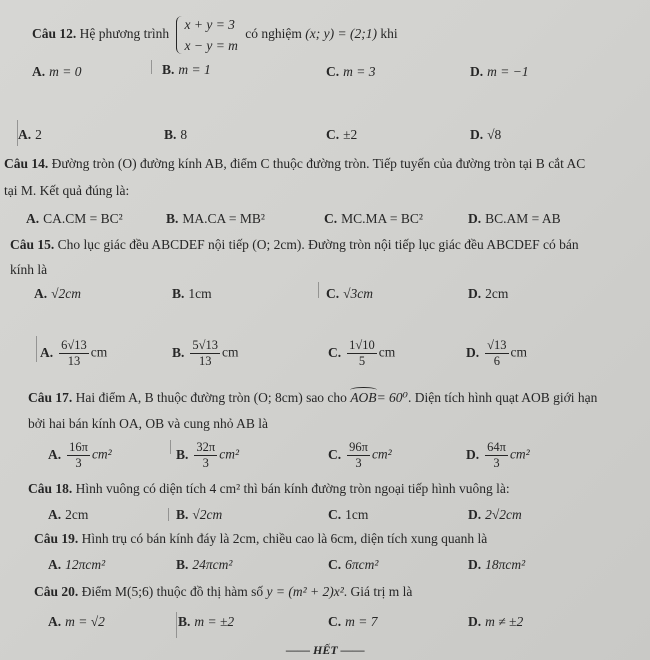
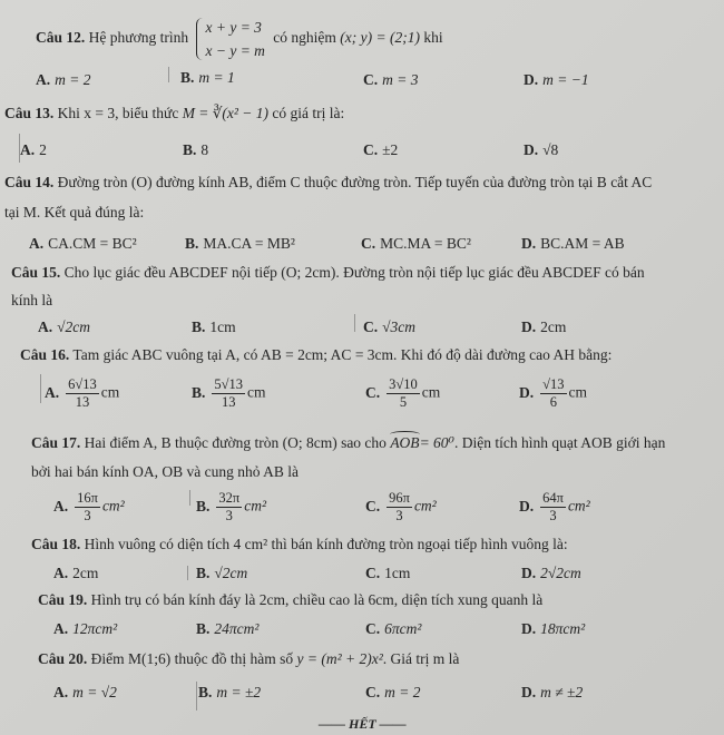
  Câu 12. Hệ phương trình
  x + y = 3
  x − y = m
  có nghiệm (x; y) = (2;1) khi
- A. m = 0
+ A. m = 2
  B. m = 1
  C. m = 3
  D. m = −1
+ Câu 13. Khi x = 3, biểu thức M = ∛(x² − 1) có giá trị là:
  A. 2
  B. 8
  C. ±2
  D. √8
  Câu 14. Đường tròn (O) đường kính AB, điểm C thuộc đường tròn. Tiếp tuyến của đường tròn tại B cắt AC
  tại M. Kết quả đúng là:
  A. CA.CM = BC²
  B. MA.CA = MB²
  C. MC.MA = BC²
  D. BC.AM = AB
  Câu 15. Cho lục giác đều ABCDEF nội tiếp (O; 2cm). Đường tròn nội tiếp lục giác đều ABCDEF có bán
  kính là
  A. √2cm
  B. 1cm
  C. √3cm
  D. 2cm
+ Câu 16. Tam giác ABC vuông tại A, có AB = 2cm; AC = 3cm. Khi đó độ dài đường cao AH bằng:
  A.
  6√13
  13
  cm
  B.
  5√13
  13
  cm
  C.
- 1√10
+ 3√10
  5
  cm
  D.
  √13
  6
  cm
  Câu 17. Hai điểm A, B thuộc đường tròn (O; 8cm) sao cho AOB= 60⁰. Diện tích hình quạt AOB giới hạn
  bởi hai bán kính OA, OB và cung nhỏ AB là
  A.
  16π
  3
  cm²
  B.
  32π
  3
  cm²
  C.
  96π
  3
  cm²
  D.
  64π
  3
  cm²
  Câu 18. Hình vuông có diện tích 4 cm² thì bán kính đường tròn ngoại tiếp hình vuông là:
  A. 2cm
  B. √2cm
  C. 1cm
  D. 2√2cm
  Câu 19. Hình trụ có bán kính đáy là 2cm, chiều cao là 6cm, diện tích xung quanh là
  A. 12πcm²
  B. 24πcm²
  C. 6πcm²
  D. 18πcm²
- Câu 20. Điểm M(5;6) thuộc đồ thị hàm số y = (m² + 2)x². Giá trị m là
+ Câu 20. Điểm M(1;6) thuộc đồ thị hàm số y = (m² + 2)x². Giá trị m là
  A. m = √2
  B. m = ±2
- C. m = 7
+ C. m = 2
  D. m ≠ ±2
  —— HẾT ——
